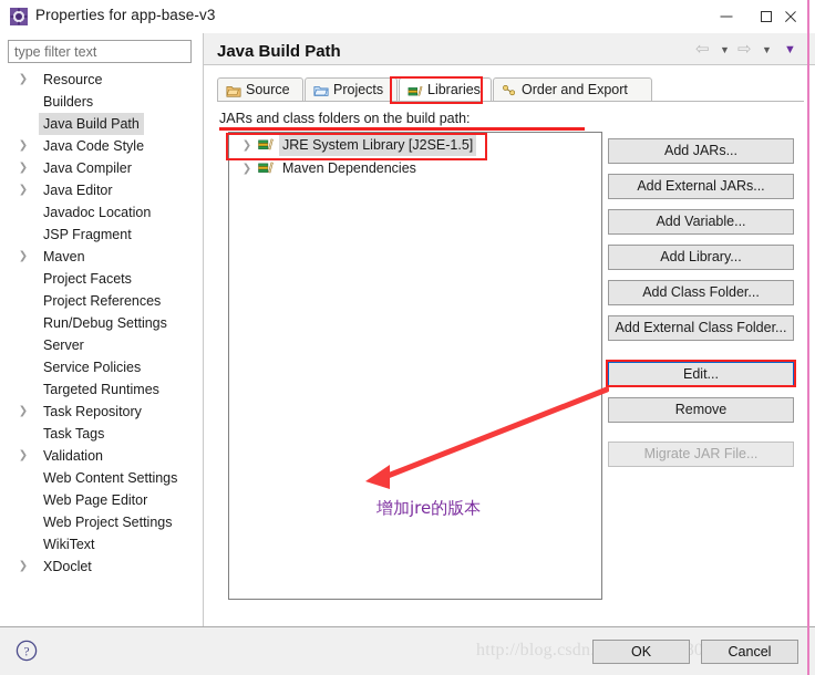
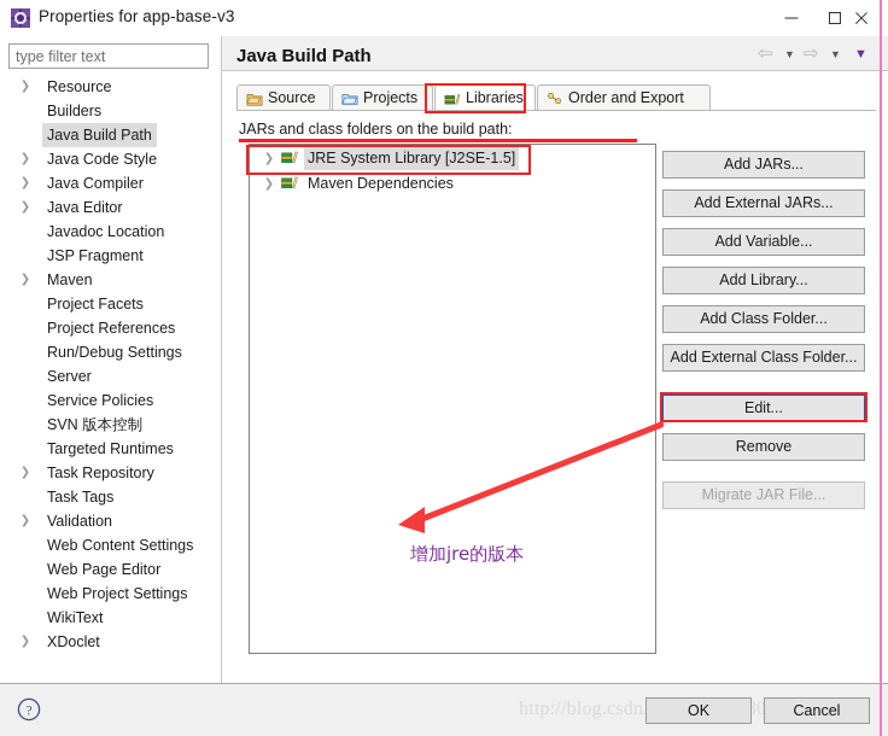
  Properties for app-base-v3
  type filter text
  ❯
  Resource
  Builders
  Java Build Path
  ❯
  Java Code Style
  ❯
  Java Compiler
  ❯
  Java Editor
  Javadoc Location
  JSP Fragment
  ❯
  Maven
  Project Facets
  Project References
  Run/Debug Settings
  Server
  Service Policies
+ SVN 版本控制
  Targeted Runtimes
  ❯
  Task Repository
  Task Tags
  ❯
  Validation
  Web Content Settings
  Web Page Editor
  Web Project Settings
  WikiText
  ❯
  XDoclet
  Java Build Path
  ⇦
  ▼
  ⇨
  ▼
  ▼
  Source
  Projects
  Libraries
  Order and Export
  JARs and class folders on the build path:
  ❯
  JRE System Library [J2SE-1.5]
  ❯
  Maven Dependencies
  Add JARs...
  Add External JARs...
  Add Variable...
  Add Library...
  Add Class Folder...
  Add External Class Folder...
  Edit...
  Remove
  Migrate JAR File...
  增加jre的版本
  ?
  OK
  Cancel
